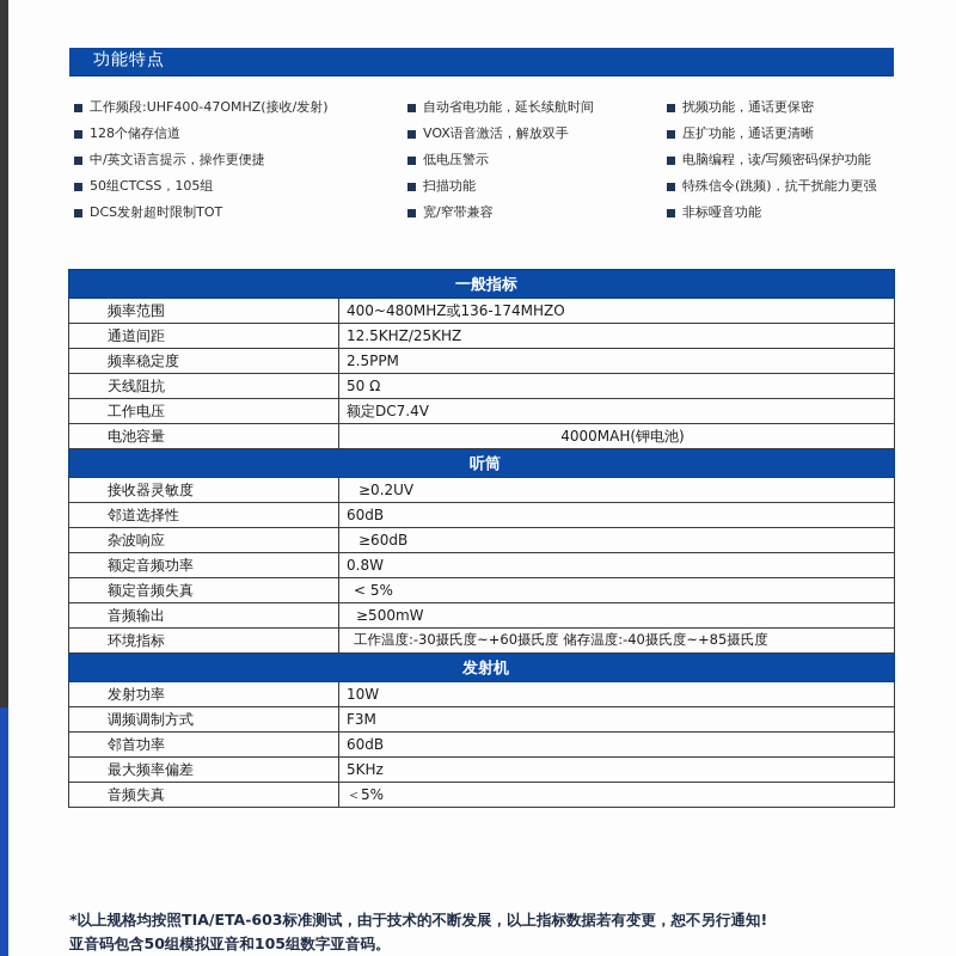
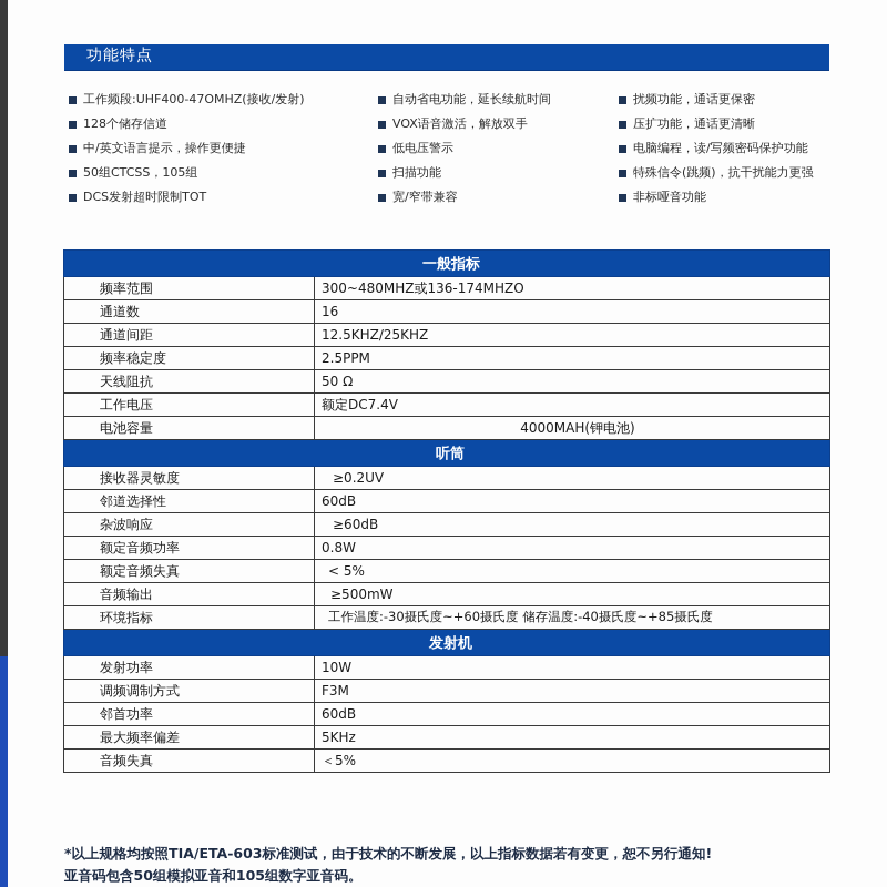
  功能特点
  工作频段:UHF400-47OMHZ(接收/发射)
  128个储存信道
  中/英文语言提示，操作更便捷
  50组CTCSS，105组
  DCS发射超时限制TOT
  自动省电功能，延长续航时间
  VOX语音激活，解放双手
  低电压警示
  扫描功能
  宽/窄带兼容
  扰频功能，通话更保密
  压扩功能，通话更清晰
  电脑编程，读/写频密码保护功能
  特殊信令(跳频)，抗干扰能力更强
  非标哑音功能
  一般指标
- 频率范围	400~480MHZ或136-174MHZO
+ 频率范围	300~480MHZ或136-174MHZO
+ 通道数	16
  通道间距	12.5KHZ/25KHZ
  频率稳定度	2.5PPM
  天线阻抗	50 Ω
  工作电压	额定DC7.4V
  电池容量	4000MAH(钾电池)
  听筒
  接收器灵敏度	≥0.2UV
  邻道选择性	60dB
  杂波响应	≥60dB
  额定音频功率	0.8W
  额定音频失真	< 5%
  音频输出	≥500mW
  环境指标	工作温度:-30摄氏度~+60摄氏度 储存温度:-40摄氏度~+85摄氏度
  发射机
  发射功率	10W
  调频调制方式	F3M
  邻首功率	60dB
  最大频率偏差	5KHz
  音频失真	＜5%
  *以上规格均按照TIA/ETA-603标准测试，由于技术的不断发展，以上指标数据若有变更，恕不另行通知!
  亚音码包含50组模拟亚音和105组数字亚音码。
